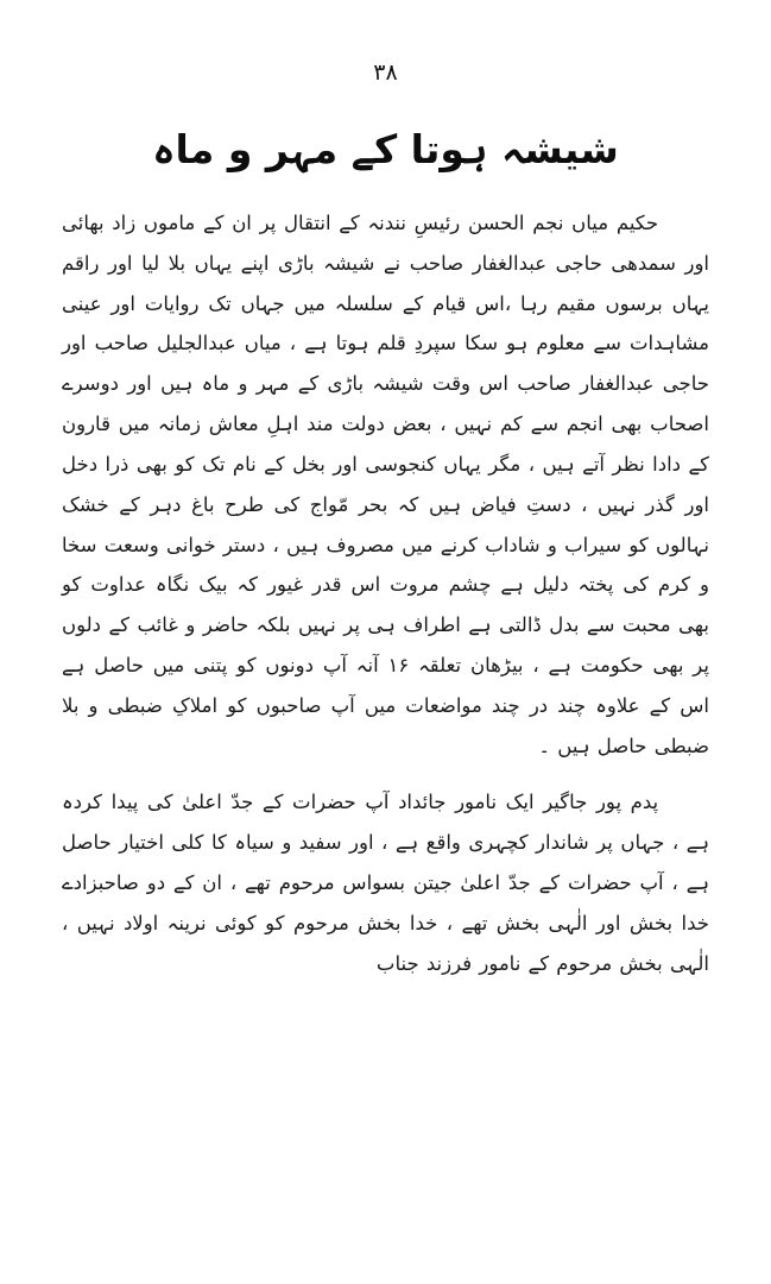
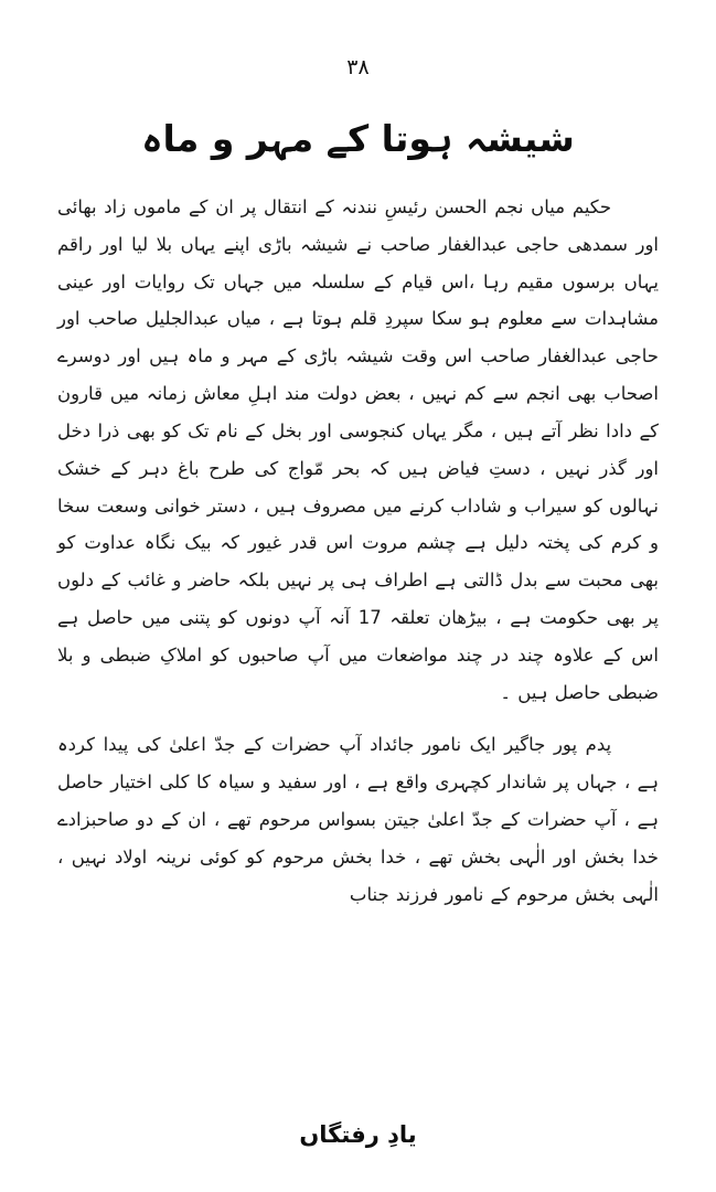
  ۳۸
  شیشہ ہوتا کے مہر و ماہ
- حکیم میاں نجم الحسن رئیسِ نندنہ کے انتقال پر ان کے ماموں زاد بھائی اور سمدھی حاجی عبدالغفار صاحب نے شیشہ باڑی اپنے یہاں بلا لیا اور راقم یہاں برسوں مقیم رہا ،اس قیام کے سلسلہ میں جہاں تک روایات اور عینی مشاہدات سے معلوم ہو سکا سپردِ قلم ہوتا ہے ، میاں عبدالجلیل صاحب اور حاجی عبدالغفار صاحب اس وقت شیشہ باڑی کے مہر و ماہ ہیں اور دوسرے اصحاب بھی انجم سے کم نہیں ، بعض دولت مند اہلِ معاش زمانہ میں قارون کے دادا نظر آتے ہیں ، مگر یہاں کنجوسی اور بخل کے نام تک کو بھی ذرا دخل اور گذر نہیں ، دستِ فیاض ہیں کہ بحر مّواج کی طرح باغ دہر کے خشک نہالوں کو سیراب و شاداب کرنے میں مصروف ہیں ، دستر خوانی وسعت سخا و کرم کی پختہ دلیل ہے چشم مروت اس قدر غیور کہ بیک نگاہ عداوت کو بھی محبت سے بدل ڈالتی ہے اطراف ہی پر نہیں بلکہ حاضر و غائب کے دلوں پر بھی حکومت ہے ، بیڑھان تعلقہ ۱۶ آنہ آپ دونوں کو پتنی میں حاصل ہے اس کے علاوہ چند در چند مواضعات میں آپ صاحبوں کو املاکِ ضبطی و بلا ضبطی حاصل ہیں ۔
+ حکیم میاں نجم الحسن رئیسِ نندنہ کے انتقال پر ان کے ماموں زاد بھائی اور سمدھی حاجی عبدالغفار صاحب نے شیشہ باڑی اپنے یہاں بلا لیا اور راقم یہاں برسوں مقیم رہا ،اس قیام کے سلسلہ میں جہاں تک روایات اور عینی مشاہدات سے معلوم ہو سکا سپردِ قلم ہوتا ہے ، میاں عبدالجلیل صاحب اور حاجی عبدالغفار صاحب اس وقت شیشہ باڑی کے مہر و ماہ ہیں اور دوسرے اصحاب بھی انجم سے کم نہیں ، بعض دولت مند اہلِ معاش زمانہ میں قارون کے دادا نظر آتے ہیں ، مگر یہاں کنجوسی اور بخل کے نام تک کو بھی ذرا دخل اور گذر نہیں ، دستِ فیاض ہیں کہ بحر مّواج کی طرح باغ دہر کے خشک نہالوں کو سیراب و شاداب کرنے میں مصروف ہیں ، دستر خوانی وسعت سخا و کرم کی پختہ دلیل ہے چشم مروت اس قدر غیور کہ بیک نگاہ عداوت کو بھی محبت سے بدل ڈالتی ہے اطراف ہی پر نہیں بلکہ حاضر و غائب کے دلوں پر بھی حکومت ہے ، بیڑھان تعلقہ 17 آنہ آپ دونوں کو پتنی میں حاصل ہے اس کے علاوہ چند در چند مواضعات میں آپ صاحبوں کو املاکِ ضبطی و بلا ضبطی حاصل ہیں ۔
  پدم پور جاگیر ایک نامور جائداد آپ حضرات کے جدّ اعلیٰ کی پیدا کردہ ہے ، جہاں پر شاندار کچہری واقع ہے ، اور سفید و سیاہ کا کلی اختیار حاصل ہے ، آپ حضرات کے جدّ اعلیٰ جیتن بسواس مرحوم تھے ، ان کے دو صاحبزادے خدا بخش اور الٰہی بخش تھے ، خدا بخش مرحوم کو کوئی نرینہ اولاد نہیں ، الٰہی بخش مرحوم کے نامور فرزند جناب
+ یادِ رفتگاں
